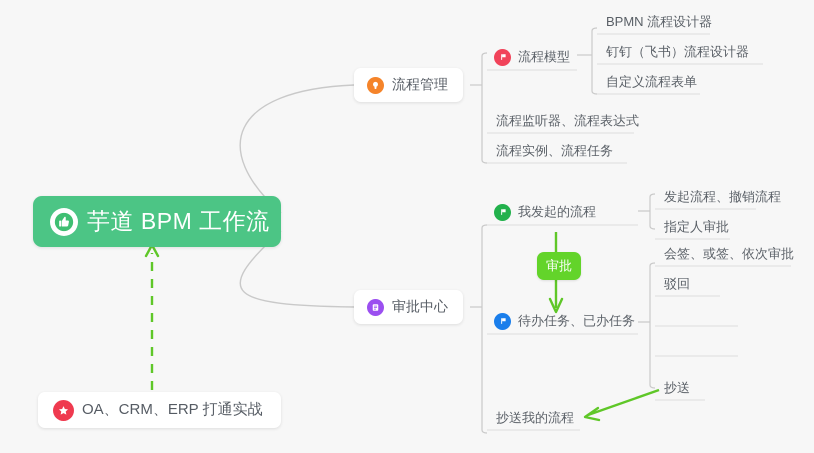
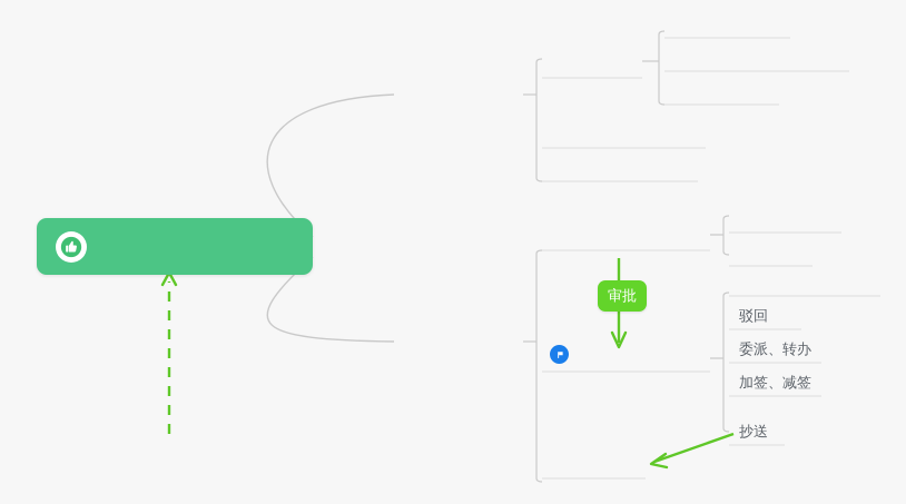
- 芋道 BPM 工作流
- 流程管理
- 审批中心
- OA、CRM、ERP 打通实战
- 流程模型
- 流程监听器、流程表达式
- 流程实例、流程任务
- BPMN 流程设计器
- 钉钉（飞书）流程设计器
- 自定义流程表单
- 我发起的流程
- 待办任务、已办任务
- 抄送我的流程
- 发起流程、撤销流程
- 指定人审批
- 会签、或签、依次审批
  驳回
+ 委派、转办
+ 加签、减签
  抄送
  审批
